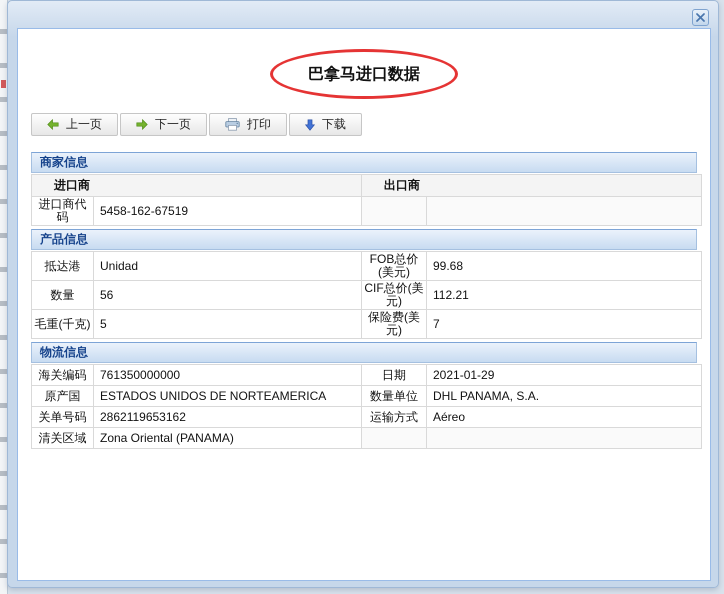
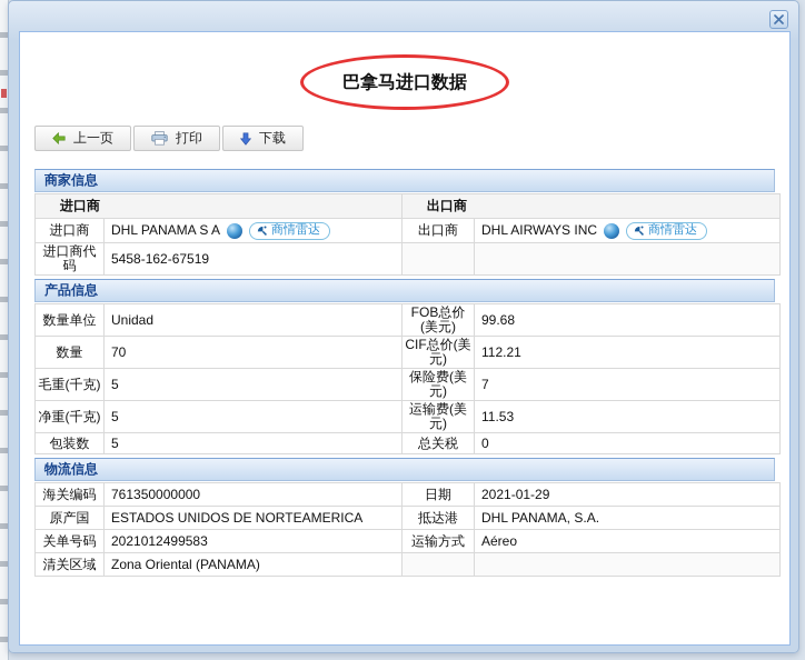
  巴拿马进口数据
  上一页
- 下一页
  打印
  下载
  商家信息
  进口商	出口商
+ 进口商	DHL PANAMA S A 商情雷达	出口商	DHL AIRWAYS INC 商情雷达
  进口商代码	5458-162-67519
  产品信息
- 抵达港	Unidad	FOB总价(美元)	99.68
+ 数量单位	Unidad	FOB总价(美元)	99.68
- 数量	56	CIF总价(美元)	112.21
+ 数量	70	CIF总价(美元)	112.21
  毛重(千克)	5	保险费(美元)	7
+ 净重(千克)	5	运输费(美元)	11.53
+ 包装数	5	总关税	0
  物流信息
  海关编码	761350000000	日期	2021-01-29
- 原产国	ESTADOS UNIDOS DE NORTEAMERICA	数量单位	DHL PANAMA, S.A.
+ 原产国	ESTADOS UNIDOS DE NORTEAMERICA	抵达港	DHL PANAMA, S.A.
- 关单号码	2862119653162	运输方式	Aéreo
+ 关单号码	2021012499583	运输方式	Aéreo
  清关区域	Zona Oriental (PANAMA)
